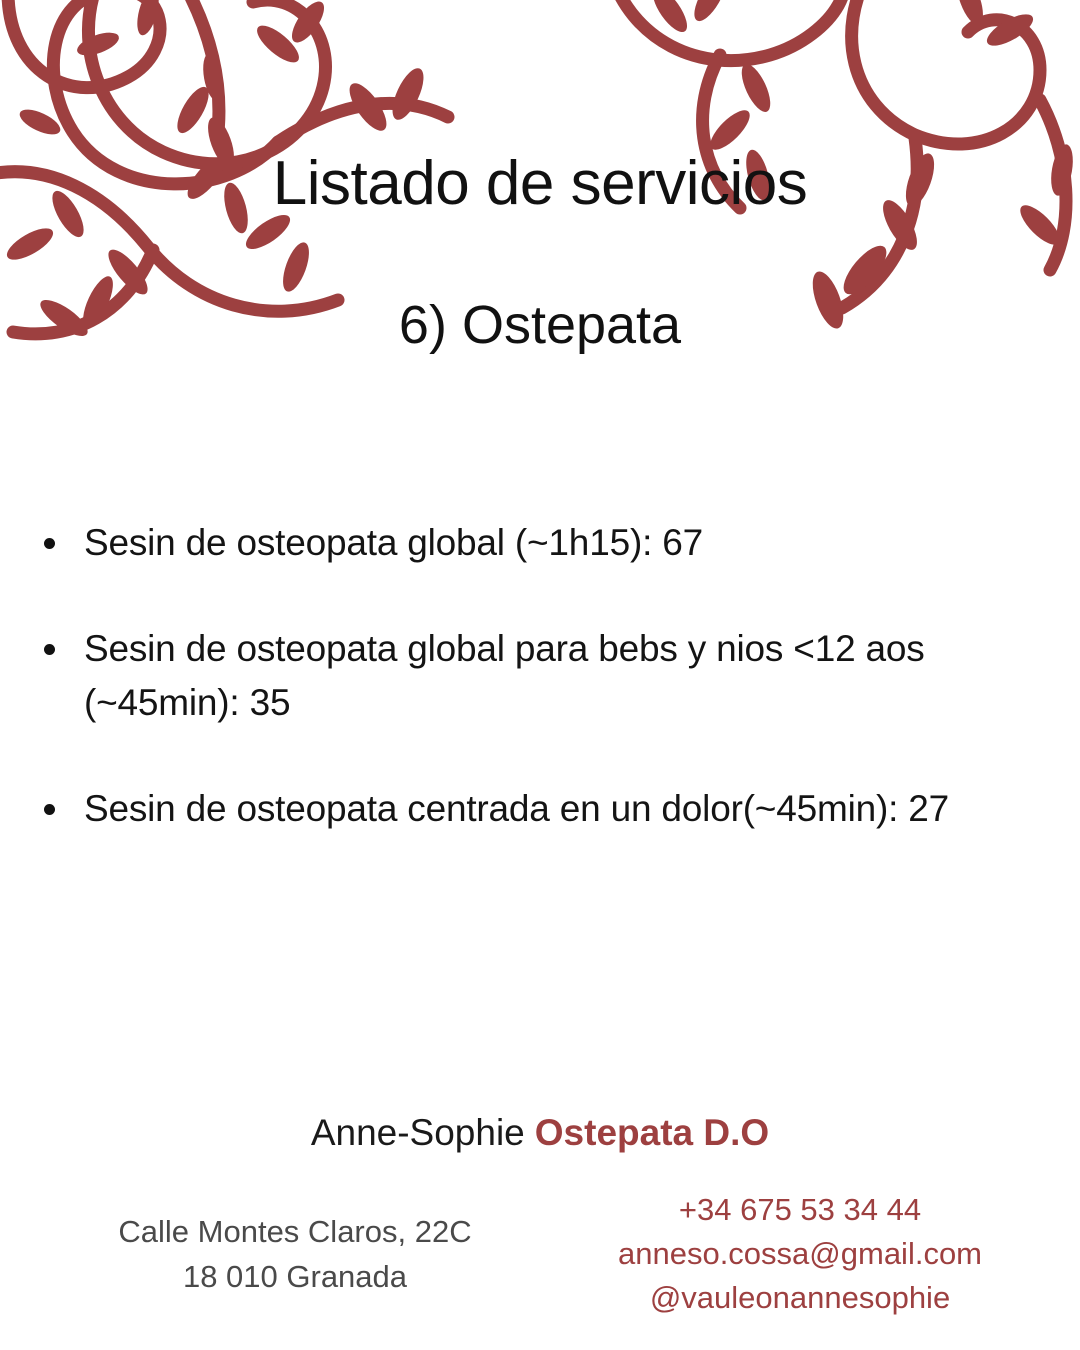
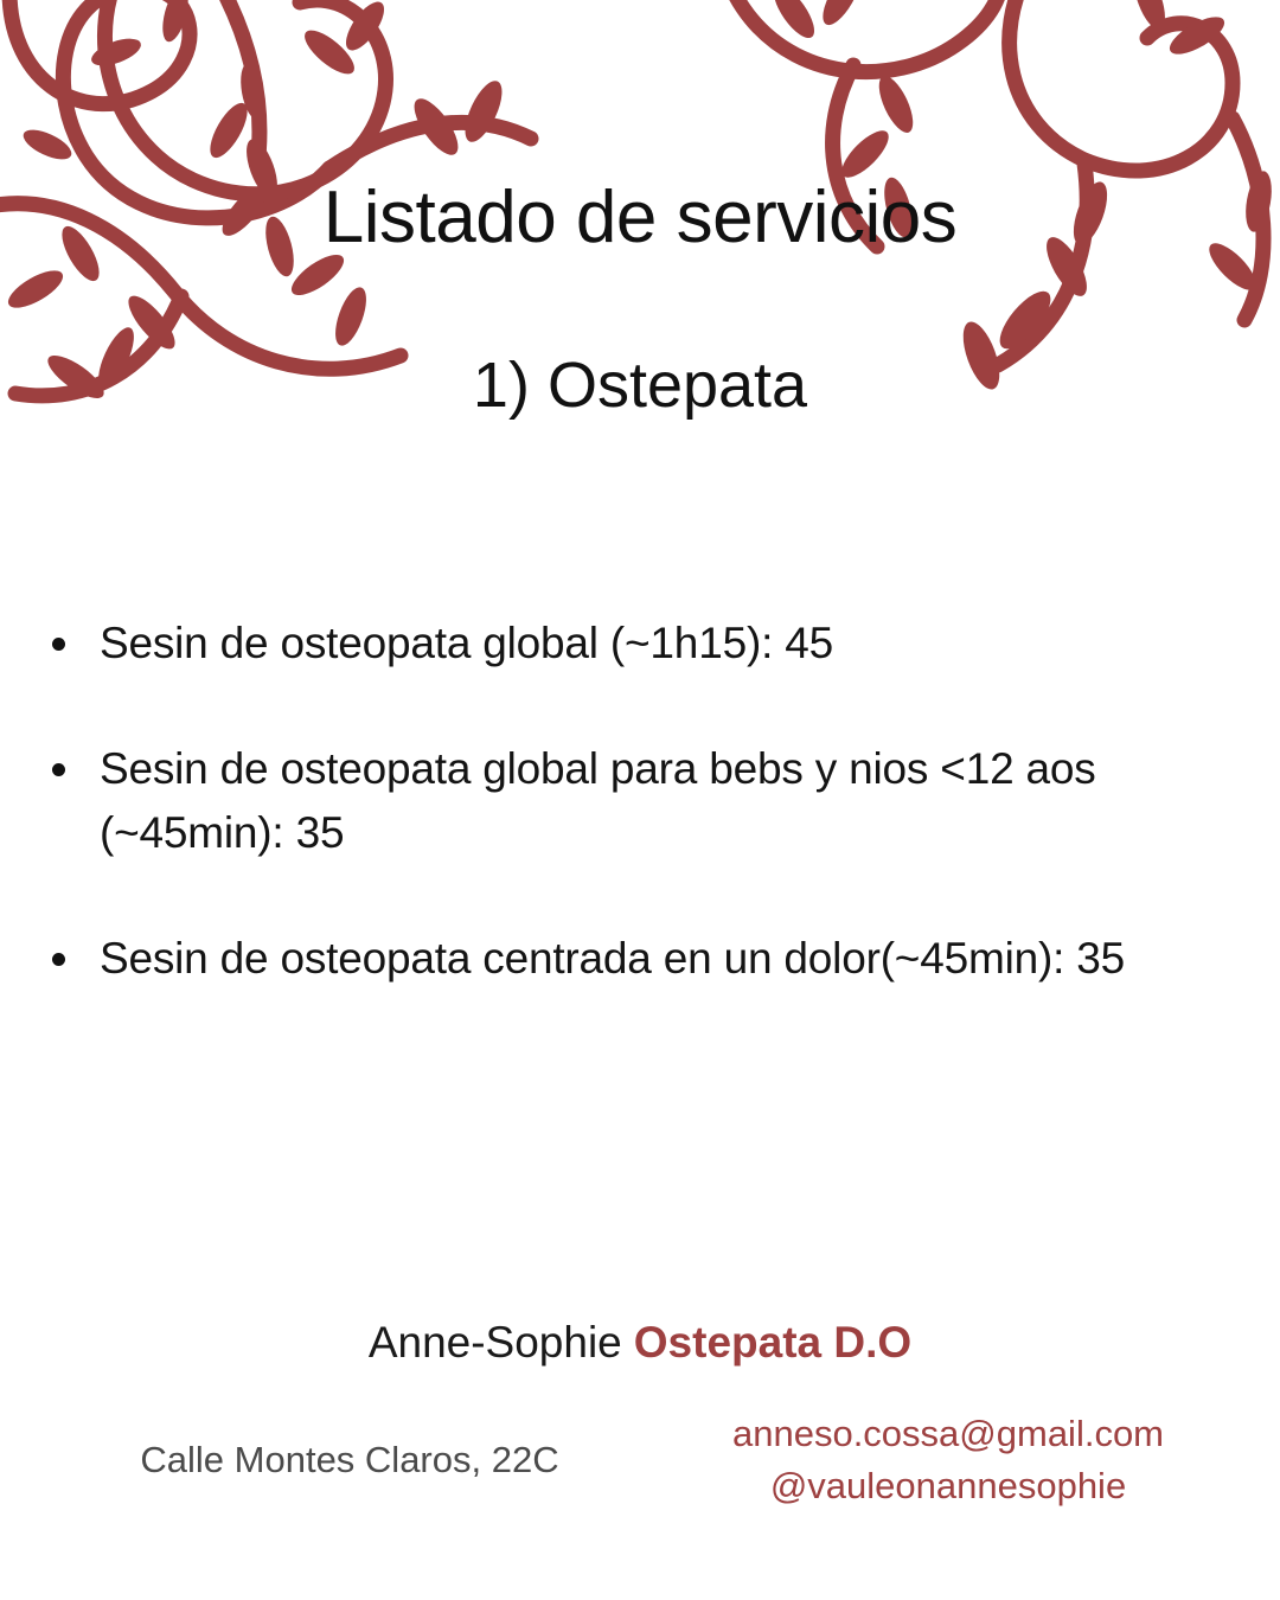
  Listado de servicios
- 6) Ostepata
+ 1) Ostepata
- Sesin de osteopata global (~1h15): 67
+ Sesin de osteopata global (~1h15): 45
  Sesin de osteopata global para bebs y nios <12 aos (~45min): 35
- Sesin de osteopata centrada en un dolor(~45min): 27
+ Sesin de osteopata centrada en un dolor(~45min): 35
  Anne-Sophie Ostepata D.O
  Calle Montes Claros, 22C
- 18 010 Granada
- +34 675 53 34 44
  anneso.cossa@gmail.com
  @vauleonannesophie
